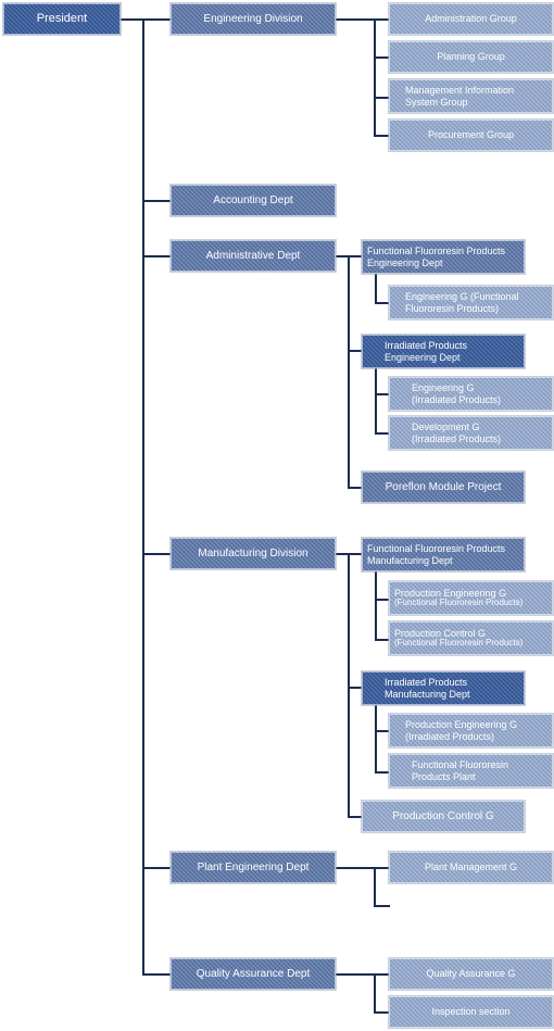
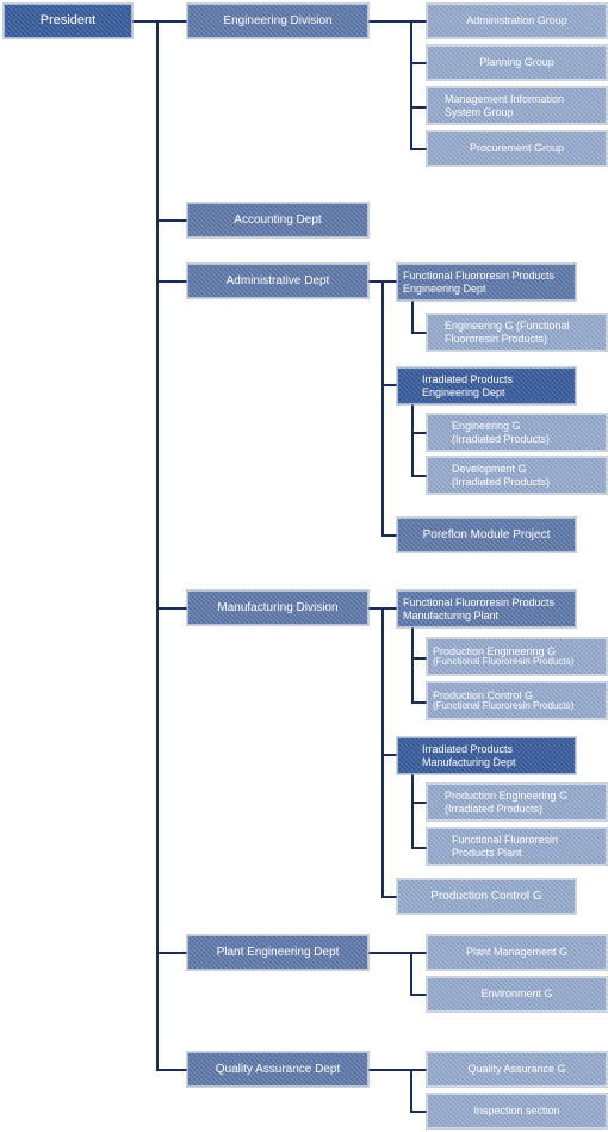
  President
  Engineering Division
  Accounting Dept
  Administrative Dept
  Manufacturing Division
  Plant Engineering Dept
  Quality Assurance Dept
  Administration Group
  Planning Group
  Management Information System Group
  Procurement Group
  Functional Fluororesin Products Engineering Dept
  Engineering G (Functional Fluororesin Products)
  Irradiated Products Engineering Dept
  Engineering G
  (Irradiated Products)
  Development G
  (Irradiated Products)
  Poreflon Module Project
- Functional Fluororesin Products Manufacturing Dept
+ Functional Fluororesin Products Manufacturing Plant
  Production Engineering G
  (Functional Fluororesin Products)
  Production Control G
  (Functional Fluororesin Products)
  Irradiated Products Manufacturing Dept
  Production Engineering G
  (Irradiated Products)
  Functional Fluororesin Products Plant
  Production Control G
  Plant Management G
+ Environment G
  Quality Assurance G
  Inspection section
